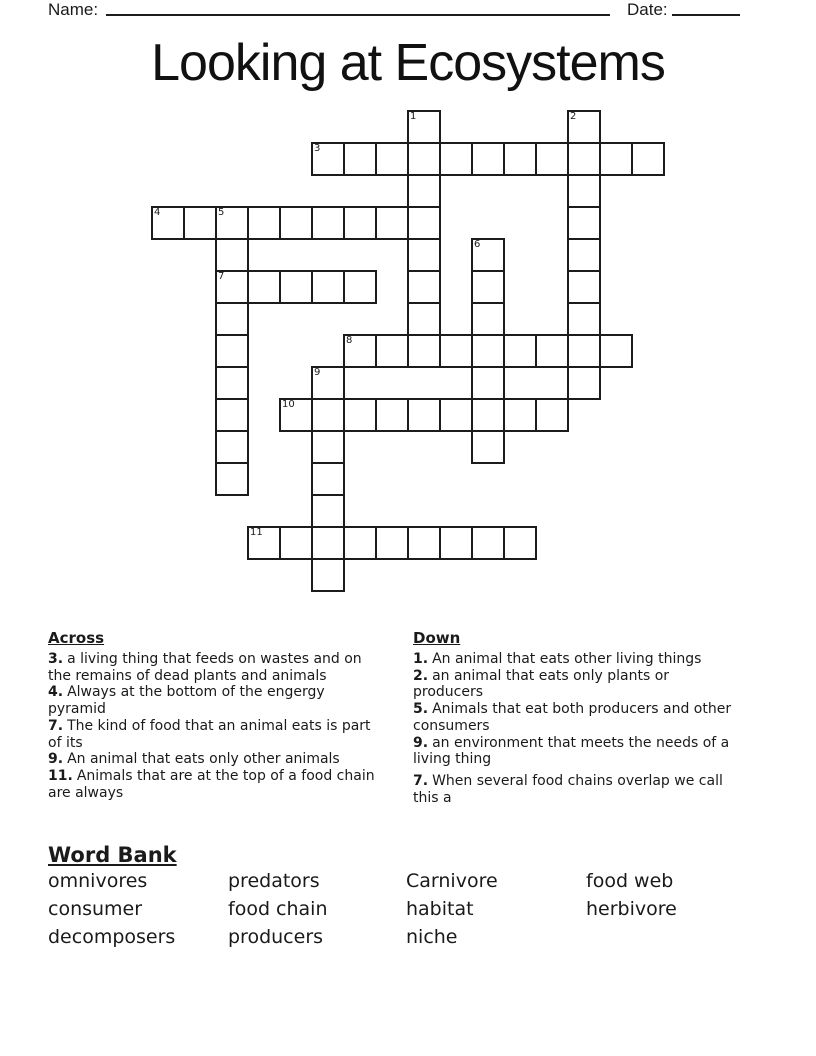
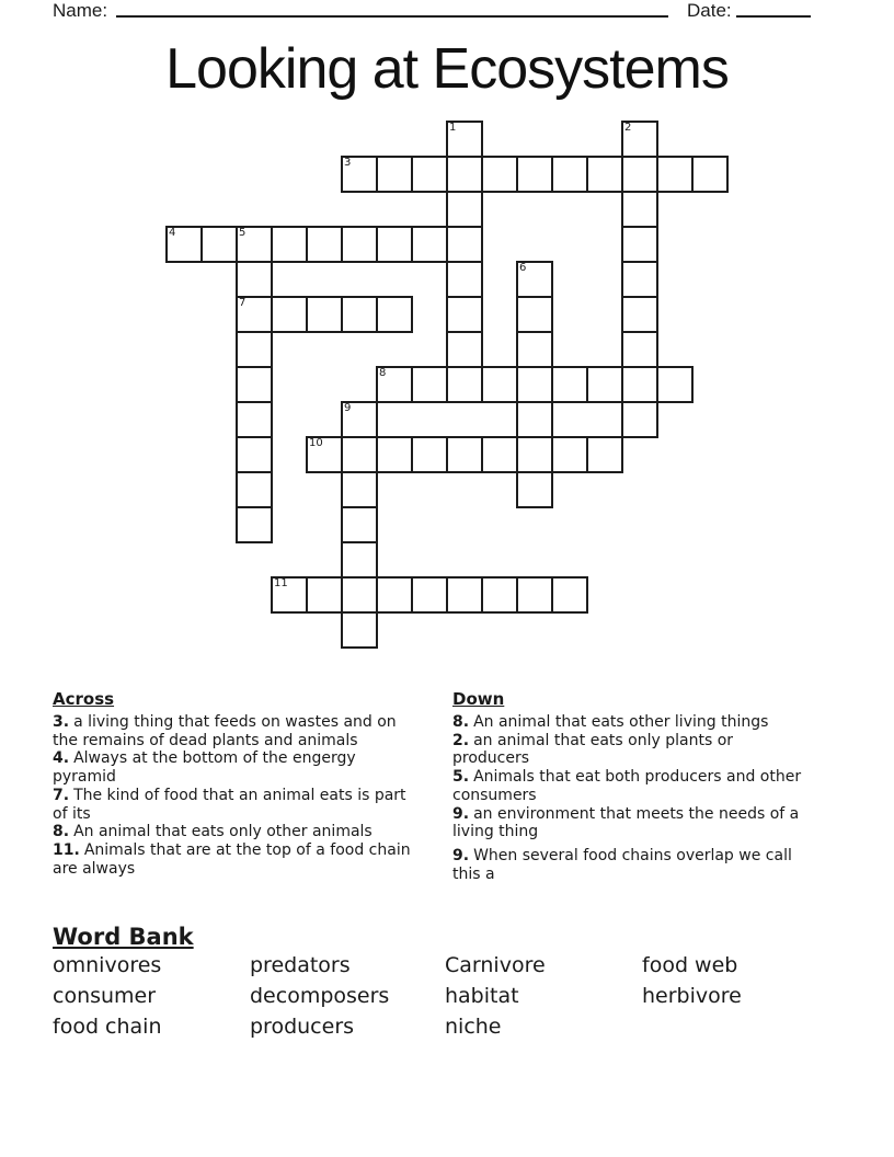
  Name:
  Date:
  Looking at Ecosystems
  1
  2
  3
  4
  5
  7
  6
  8
  9
  10
  11
  Across
  3. a living thing that feeds on wastes and on
  the remains of dead plants and animals
  4. Always at the bottom of the engergy
  pyramid
  7. The kind of food that an animal eats is part
  of its
- 9. An animal that eats only other animals
+ 8. An animal that eats only other animals
  11. Animals that are at the top of a food chain
  are always
  Down
- 1. An animal that eats other living things
+ 8. An animal that eats other living things
  2. an animal that eats only plants or
  producers
  5. Animals that eat both producers and other
  consumers
  9. an environment that meets the needs of a
  living thing
- 7. When several food chains overlap we call
+ 9. When several food chains overlap we call
  this a
  Word Bank
  omnivores
  predators
  Carnivore
  food web
  consumer
- food chain
+ decomposers
  habitat
  herbivore
- decomposers
+ food chain
  producers
  niche
